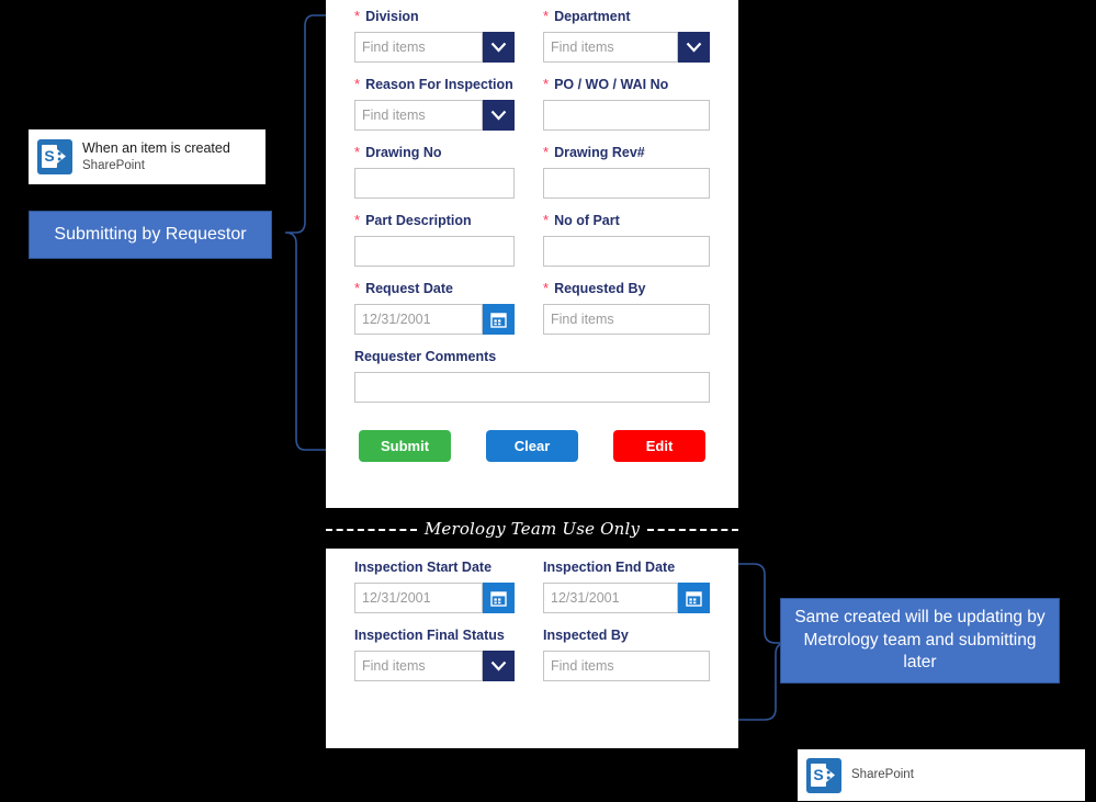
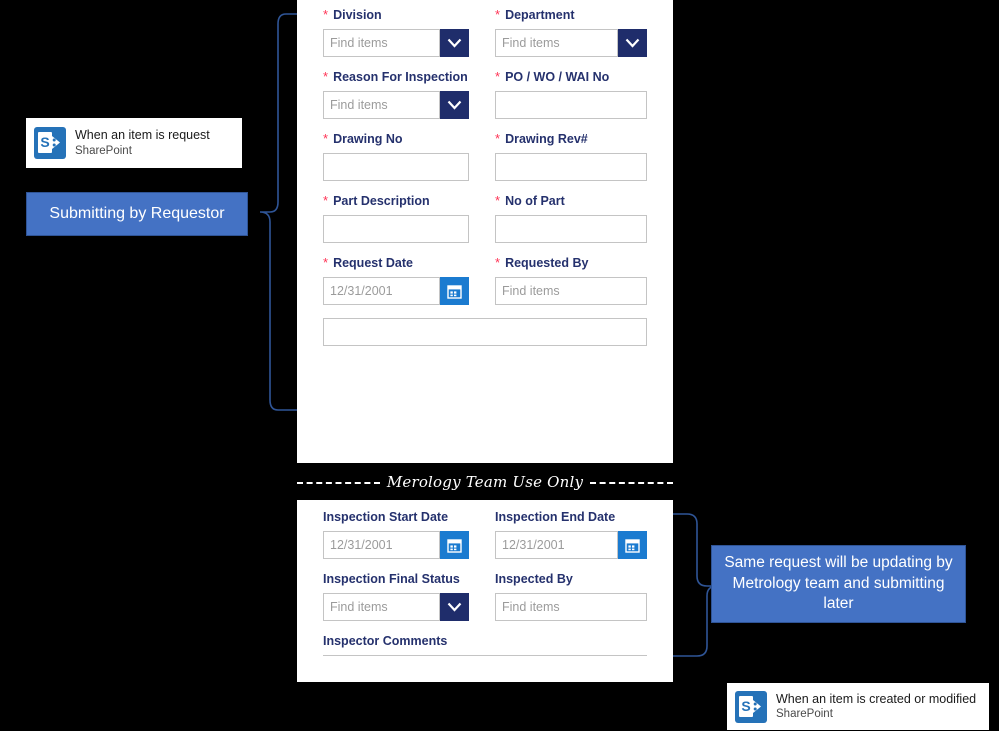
  S
- When an item is created
+ When an item is request
  SharePoint
  Submitting by Requestor
  *
  Division
  Find items
  *
  Department
  Find items
  *
  Reason For Inspection
  Find items
  *
  PO / WO / WAI No
  *
  Drawing No
  *
  Drawing Rev#
  *
  Part Description
  *
  No of Part
  *
  Request Date
  12/31/2001
  *
  Requested By
  Find items
- Requester Comments
- Submit
- Clear
- Edit
  Merology Team Use Only
  Inspection Start Date
  12/31/2001
  Inspection End Date
  12/31/2001
  Inspection Final Status
  Find items
  Inspected By
  Find items
+ Inspector Comments
- Same created will be updating by Metrology team and submitting later
+ Same request will be updating by Metrology team and submitting later
  S
+ When an item is created or modified
  SharePoint
